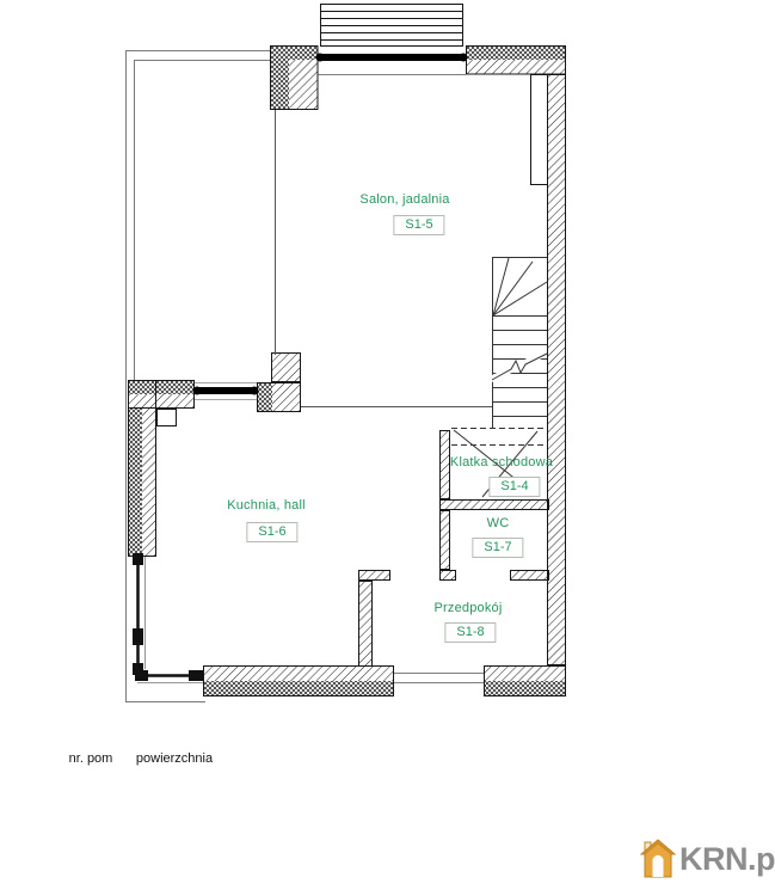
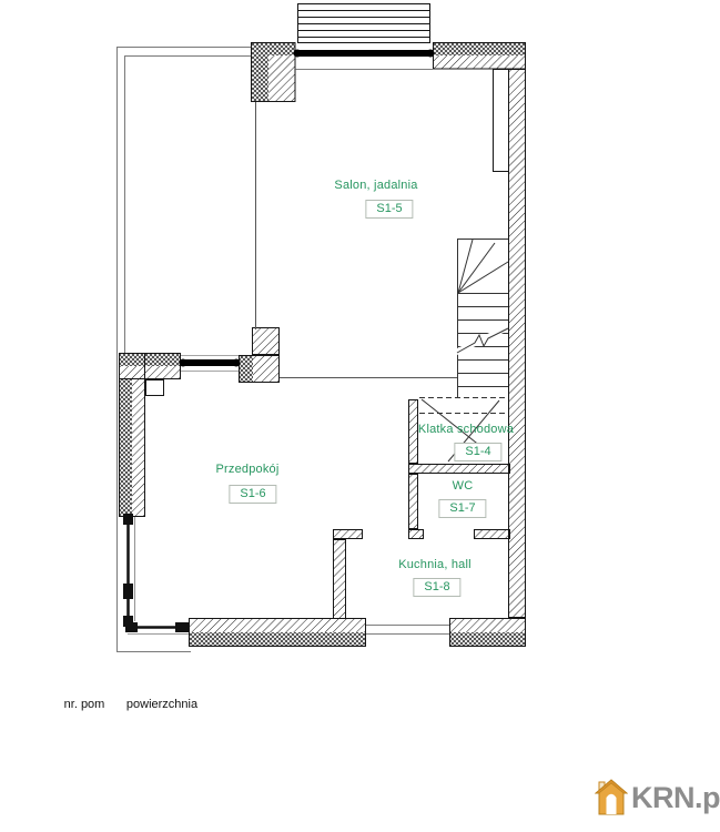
  Salon, jadalnia
  S1-5
- Kuchnia, hall
+ Przedpokój
  S1-6
  Klatka schodowa
  S1-4
  WC
  S1-7
- Przedpokój
+ Kuchnia, hall
  S1-8
  nr. pom
  powierzchnia
  KRN.p
